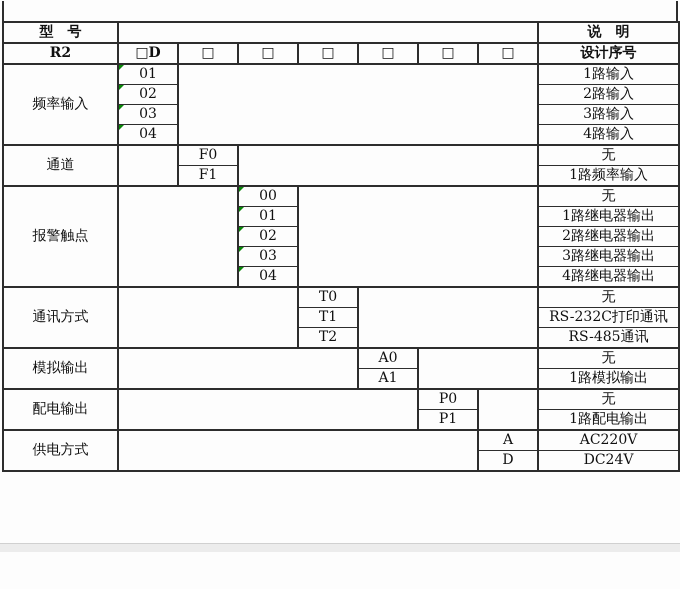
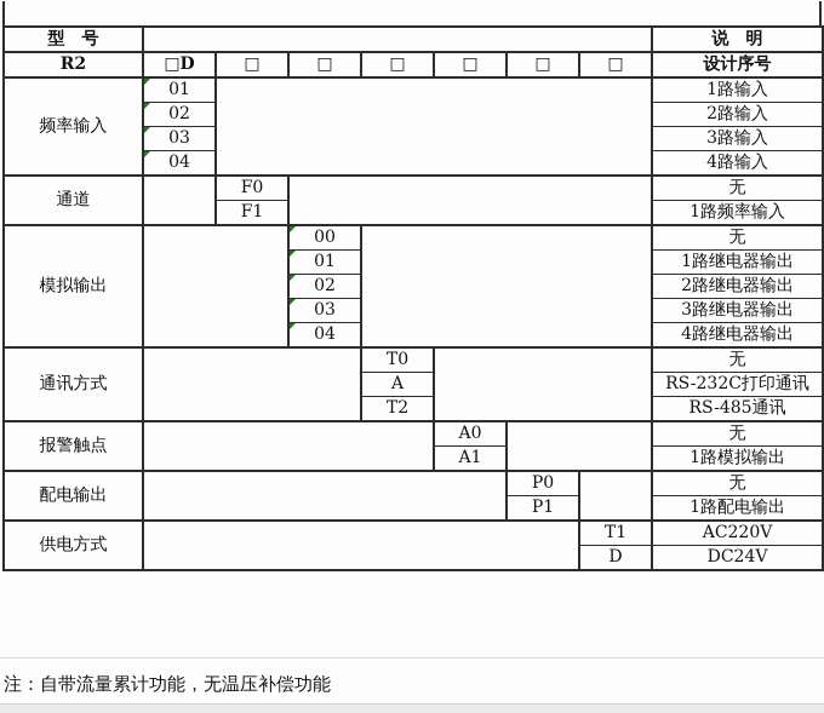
  型 号		说 明
  R2	□D	□	□	□	□	□	□	设计序号
  频率输入	01		1路输入
  02	2路输入
  03	3路输入
  04	4路输入
  通道		F0		无
  F1	1路频率输入
- 报警触点		00		无
+ 模拟输出		00		无
  01	1路继电器输出
  02	2路继电器输出
  03	3路继电器输出
  04	4路继电器输出
  通讯方式		T0		无
- T1	RS-232C打印通讯
+ A	RS-232C打印通讯
  T2	RS-485通讯
- 模拟输出		A0		无
+ 报警触点		A0		无
  A1	1路模拟输出
  配电输出		P0		无
  P1	1路配电输出
- 供电方式		A	AC220V
+ 供电方式		T1	AC220V
  D	DC24V
+ 注：自带流量累计功能，无温压补偿功能
